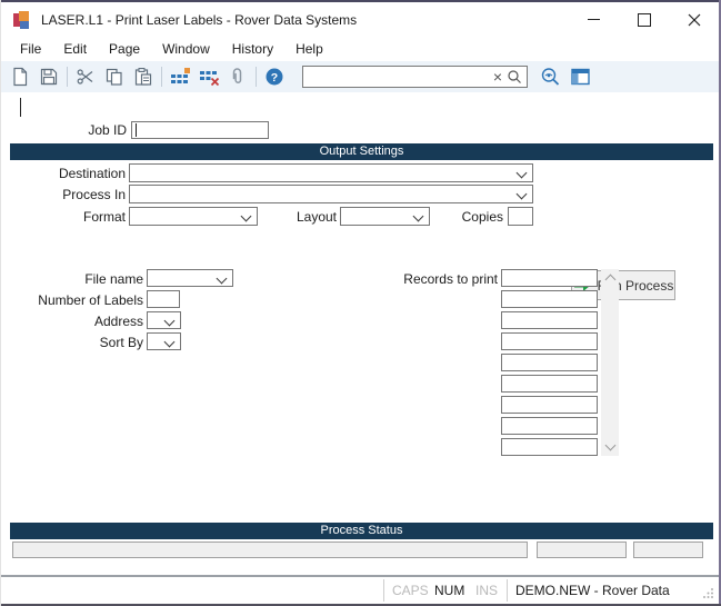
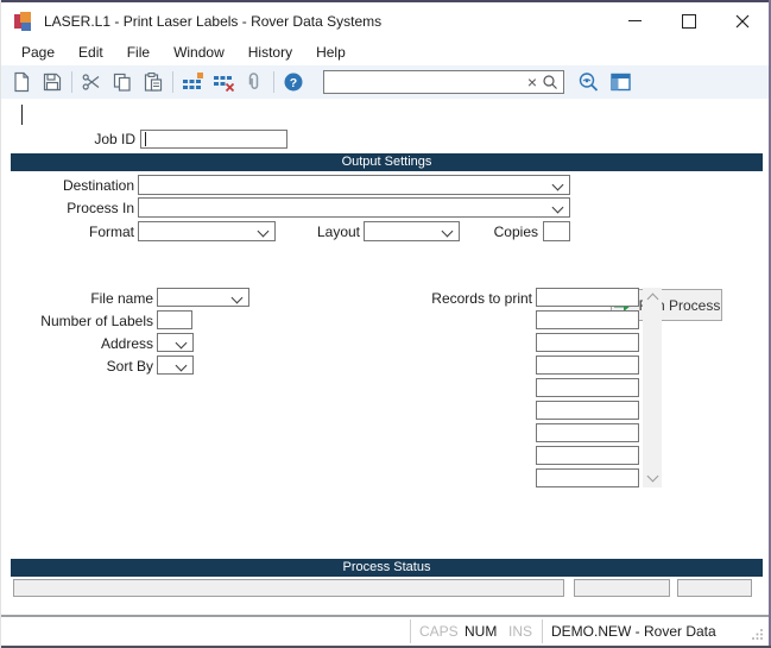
  LASER.L1 - Print Laser Labels - Rover Data Systems
- File
+ Page
  Edit
- Page
+ File
  Window
  History
  Help
  ?
  ×
  Job ID
  Output Settings
  Destination
  Process In
  Format
  Layout
  Copies
  Process
  File name
  Number of Labels
  Address
  Sort By
  Records to print
  Process Status
  CAPS
  NUM
  INS
  DEMO.NEW - Rover Data
